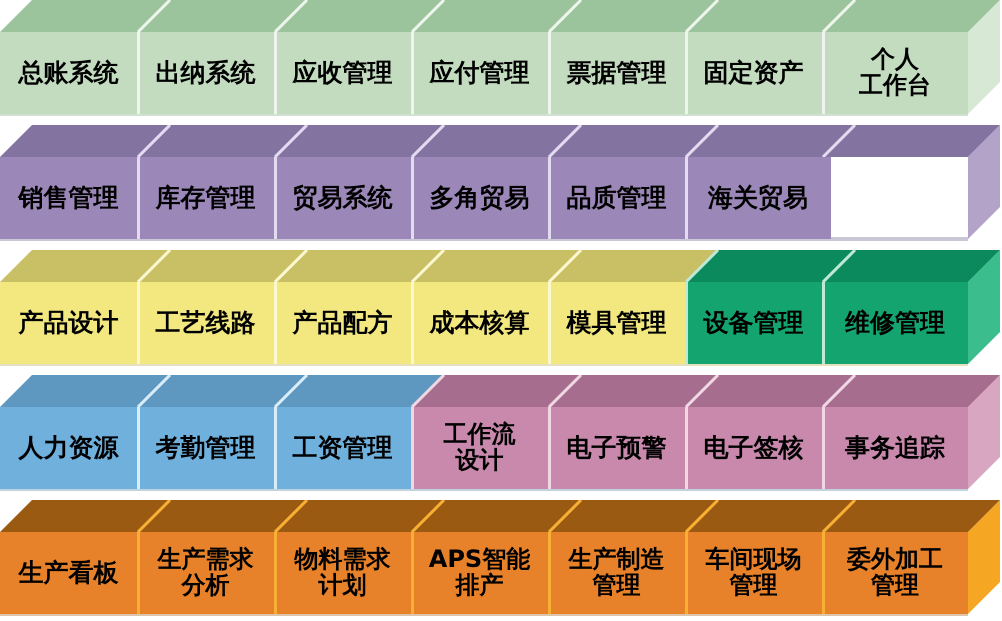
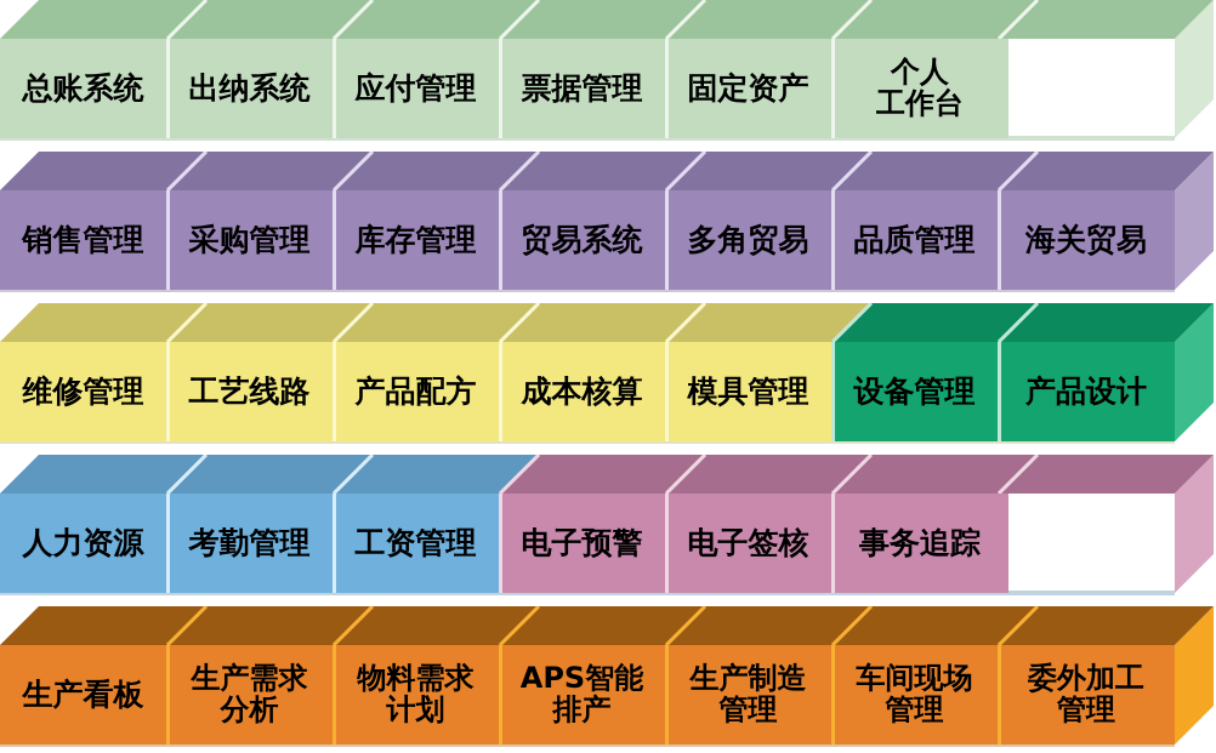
  总账系统
  出纳系统
- 应收管理
  应付管理
  票据管理
  固定资产
  个人
  工作台
  销售管理
+ 采购管理
  库存管理
  贸易系统
  多角贸易
  品质管理
  海关贸易
- 产品设计
+ 维修管理
  工艺线路
  产品配方
  成本核算
  模具管理
  设备管理
- 维修管理
+ 产品设计
  人力资源
  考勤管理
  工资管理
- 工作流
- 设计
  电子预警
  电子签核
  事务追踪
  生产看板
  生产需求
  分析
  物料需求
  计划
  APS智能
  排产
  生产制造
  管理
  车间现场
  管理
  委外加工
  管理
